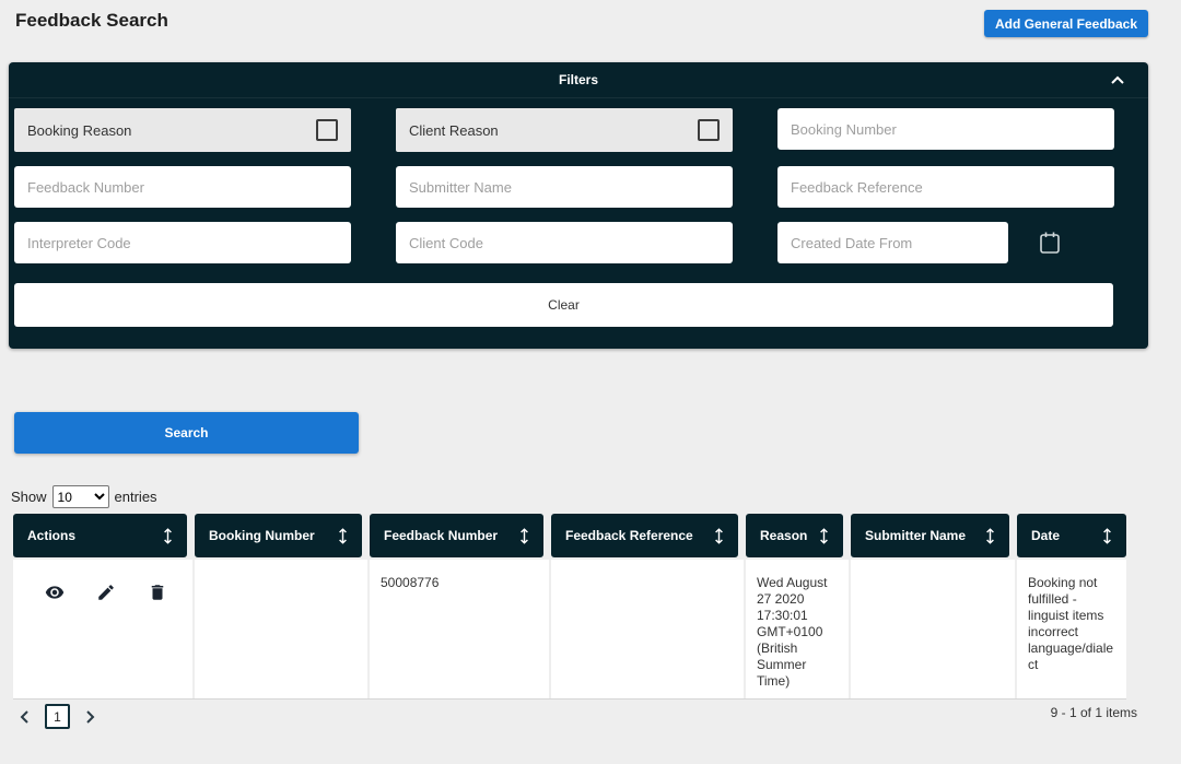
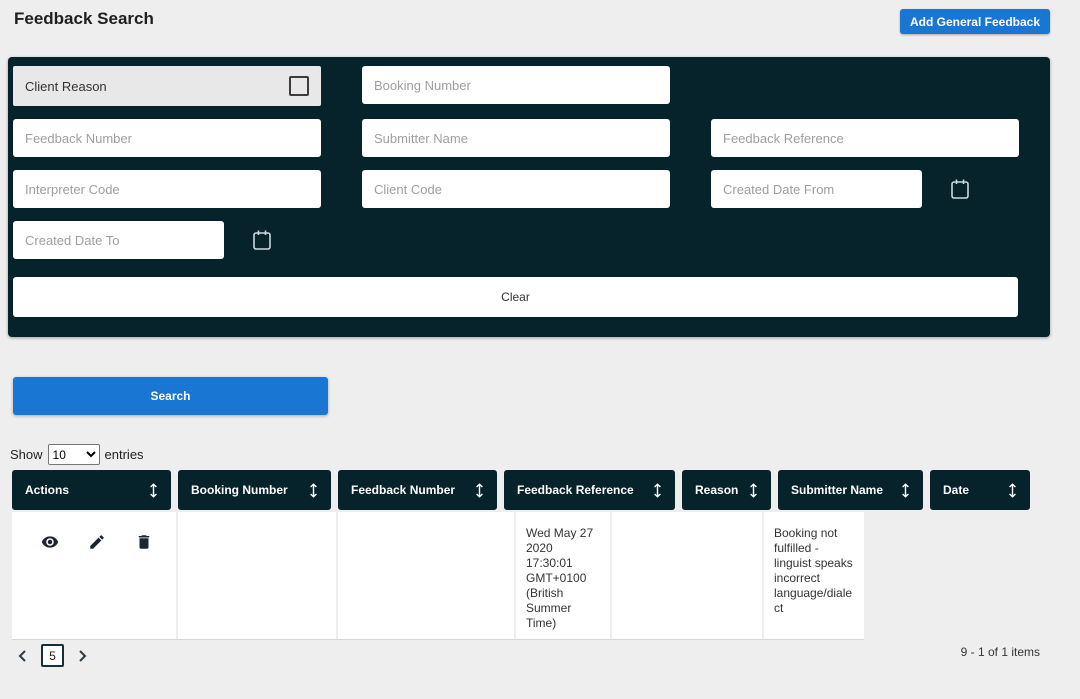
  Feedback Search
  Add General Feedback
- Filters
- Booking Reason
  Client Reason
  Booking Number
  Feedback Number
  Submitter Name
  Feedback Reference
  Interpreter Code
  Client Code
  Created Date From
+ Created Date To
  Clear
  Search
  Show
  10
  entries
  Actions
  Booking Number
  Feedback Number
  Feedback Reference
  Reason
  Submitter Name
  Date
- 50008776
- Wed August 27 2020 17:30:01 GMT+0100 (British Summer Time)
+ Wed May 27 2020 17:30:01 GMT+0100 (British Summer Time)
- Booking not fulfilled - linguist items incorrect language/dialect
+ Booking not fulfilled - linguist speaks incorrect language/dialect
- 1
+ 5
  9 - 1 of 1 items
